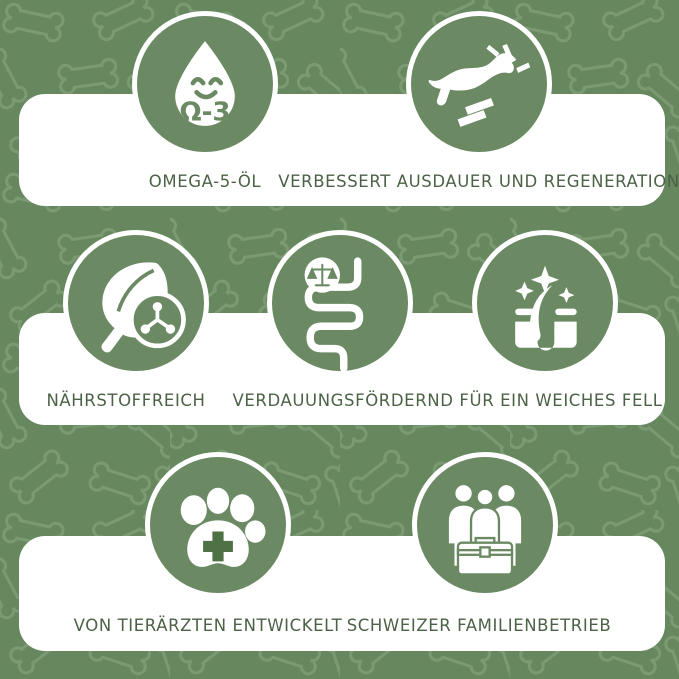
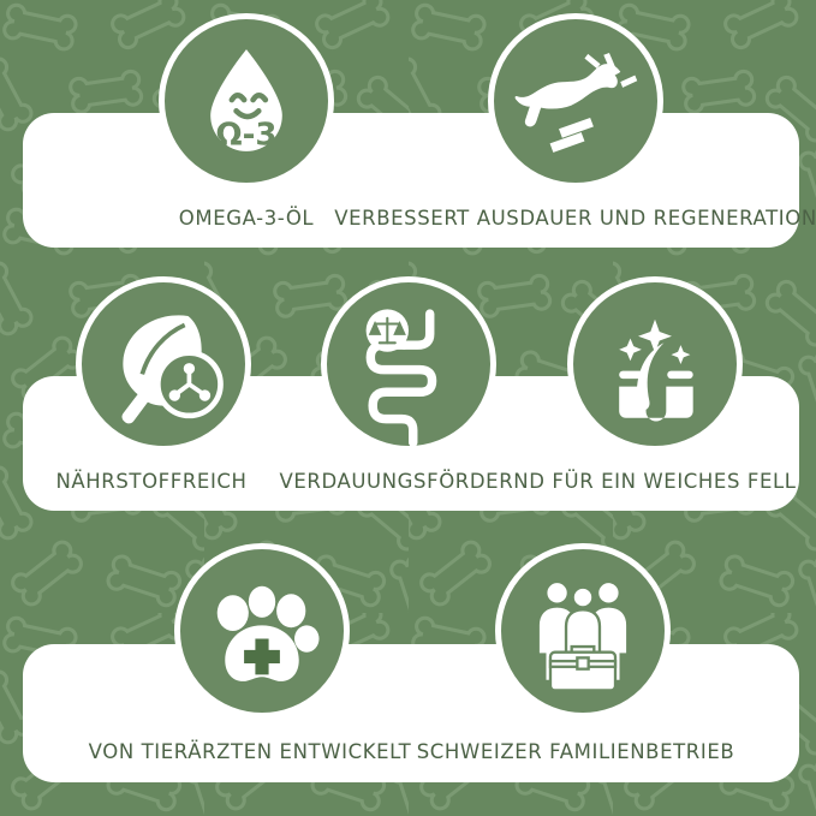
  Ω-3
- OMEGA-5-ÖL
+ OMEGA-3-ÖL
  VERBESSERT AUSDAUER UND REGENERATION
  NÄHRSTOFFREICH
  VERDAUUNGSFÖRDERND
  FÜR EIN WEICHES FELL
  VON TIERÄRZTEN ENTWICKELT
  SCHWEIZER FAMILIENBETRIEB
